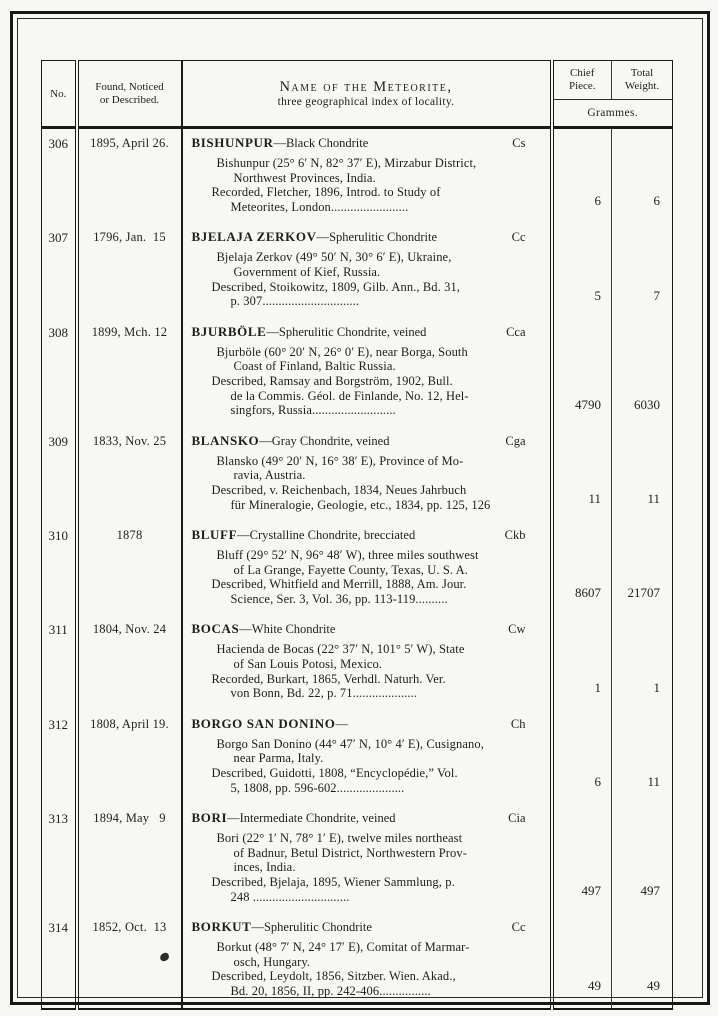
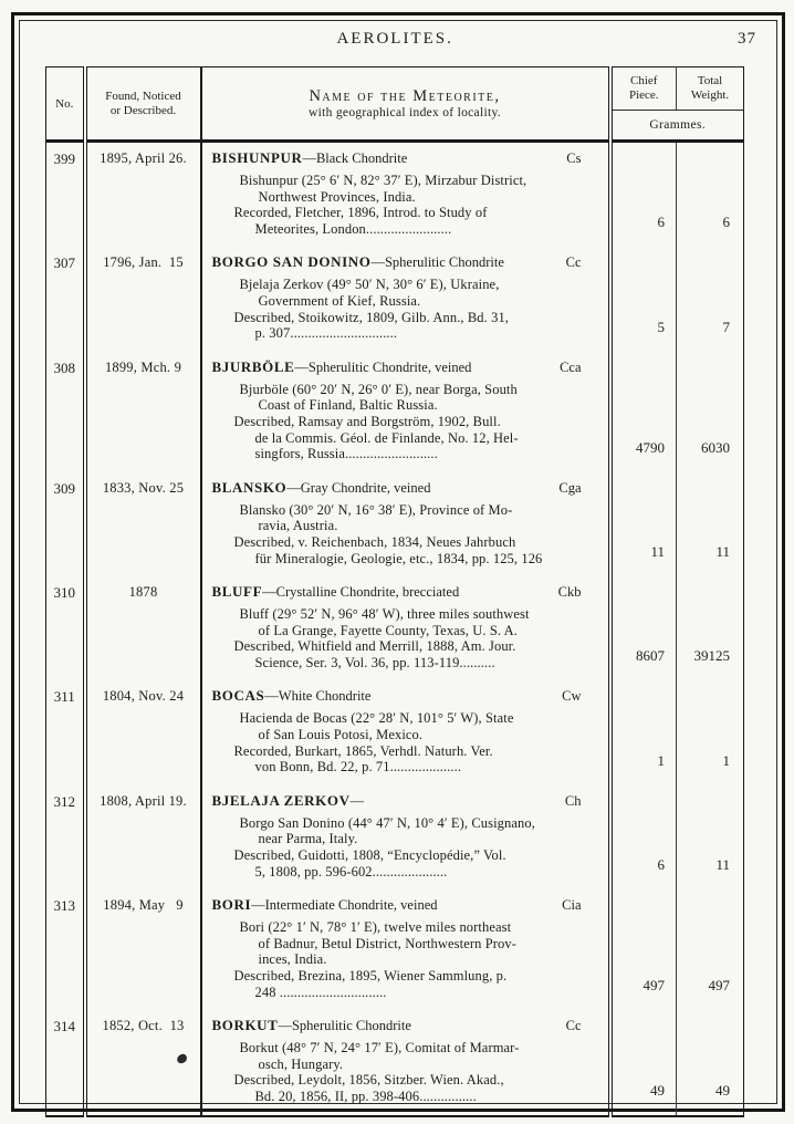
+ AEROLITES.
+ 37
- No.	Found, Noticed or Described.	Name of the Meteorite, three geographical index of locality.	Chief Piece.	Total Weight.
+ No.	Found, Noticed or Described.	Name of the Meteorite, with geographical index of locality.	Chief Piece.	Total Weight.
  Grammes.
- 306	1895, April 26.	BISHUNPUR—Black Chondrite Cs Bishunpur (25° 6′ N, 82° 37′ E), Mirzabur District, Northwest Provinces, India. Recorded, Fletcher, 1896, Introd. to Study of Meteorites, London........................	6	6
+ 399	1895, April 26.	BISHUNPUR—Black Chondrite Cs Bishunpur (25° 6′ N, 82° 37′ E), Mirzabur District, Northwest Provinces, India. Recorded, Fletcher, 1896, Introd. to Study of Meteorites, London........................	6	6
- 307	1796, Jan. 15	BJELAJA ZERKOV—Spherulitic Chondrite Cc Bjelaja Zerkov (49° 50′ N, 30° 6′ E), Ukraine, Government of Kief, Russia. Described, Stoikowitz, 1809, Gilb. Ann., Bd. 31, p. 307..............................	5	7
+ 307	1796, Jan. 15	BORGO SAN DONINO—Spherulitic Chondrite Cc Bjelaja Zerkov (49° 50′ N, 30° 6′ E), Ukraine, Government of Kief, Russia. Described, Stoikowitz, 1809, Gilb. Ann., Bd. 31, p. 307..............................	5	7
- 308	1899, Mch. 12	BJURBÖLE—Spherulitic Chondrite, veined Cca Bjurböle (60° 20′ N, 26° 0′ E), near Borga, South Coast of Finland, Baltic Russia. Described, Ramsay and Borgström, 1902, Bull. de la Commis. Géol. de Finlande, No. 12, Hel- singfors, Russia..........................	4790	6030
+ 308	1899, Mch. 9	BJURBÖLE—Spherulitic Chondrite, veined Cca Bjurböle (60° 20′ N, 26° 0′ E), near Borga, South Coast of Finland, Baltic Russia. Described, Ramsay and Borgström, 1902, Bull. de la Commis. Géol. de Finlande, No. 12, Hel- singfors, Russia..........................	4790	6030
- 309	1833, Nov. 25	BLANSKO—Gray Chondrite, veined Cga Blansko (49° 20′ N, 16° 38′ E), Province of Mo- ravia, Austria. Described, v. Reichenbach, 1834, Neues Jahrbuch für Mineralogie, Geologie, etc., 1834, pp. 125, 126	11	11
+ 309	1833, Nov. 25	BLANSKO—Gray Chondrite, veined Cga Blansko (30° 20′ N, 16° 38′ E), Province of Mo- ravia, Austria. Described, v. Reichenbach, 1834, Neues Jahrbuch für Mineralogie, Geologie, etc., 1834, pp. 125, 126	11	11
- 310	1878	BLUFF—Crystalline Chondrite, brecciated Ckb Bluff (29° 52′ N, 96° 48′ W), three miles southwest of La Grange, Fayette County, Texas, U. S. A. Described, Whitfield and Merrill, 1888, Am. Jour. Science, Ser. 3, Vol. 36, pp. 113-119..........	8607	21707
+ 310	1878	BLUFF—Crystalline Chondrite, brecciated Ckb Bluff (29° 52′ N, 96° 48′ W), three miles southwest of La Grange, Fayette County, Texas, U. S. A. Described, Whitfield and Merrill, 1888, Am. Jour. Science, Ser. 3, Vol. 36, pp. 113-119..........	8607	39125
- 311	1804, Nov. 24	BOCAS—White Chondrite Cw Hacienda de Bocas (22° 37′ N, 101° 5′ W), State of San Louis Potosi, Mexico. Recorded, Burkart, 1865, Verhdl. Naturh. Ver. von Bonn, Bd. 22, p. 71....................	1	1
+ 311	1804, Nov. 24	BOCAS—White Chondrite Cw Hacienda de Bocas (22° 28′ N, 101° 5′ W), State of San Louis Potosi, Mexico. Recorded, Burkart, 1865, Verhdl. Naturh. Ver. von Bonn, Bd. 22, p. 71....................	1	1
- 312	1808, April 19.	BORGO SAN DONINO— Ch Borgo San Donino (44° 47′ N, 10° 4′ E), Cusignano, near Parma, Italy. Described, Guidotti, 1808, “Encyclopédie,” Vol. 5, 1808, pp. 596-602.....................	6	11
+ 312	1808, April 19.	BJELAJA ZERKOV— Ch Borgo San Donino (44° 47′ N, 10° 4′ E), Cusignano, near Parma, Italy. Described, Guidotti, 1808, “Encyclopédie,” Vol. 5, 1808, pp. 596-602.....................	6	11
- 313	1894, May 9	BORI—Intermediate Chondrite, veined Cia Bori (22° 1′ N, 78° 1′ E), twelve miles northeast of Badnur, Betul District, Northwestern Prov- inces, India. Described, Bjelaja, 1895, Wiener Sammlung, p. 248 ..............................	497	497
+ 313	1894, May 9	BORI—Intermediate Chondrite, veined Cia Bori (22° 1′ N, 78° 1′ E), twelve miles northeast of Badnur, Betul District, Northwestern Prov- inces, India. Described, Brezina, 1895, Wiener Sammlung, p. 248 ..............................	497	497
- 314	1852, Oct. 13	BORKUT—Spherulitic Chondrite Cc Borkut (48° 7′ N, 24° 17′ E), Comitat of Marmar- osch, Hungary. Described, Leydolt, 1856, Sitzber. Wien. Akad., Bd. 20, 1856, II, pp. 242-406................	49	49
+ 314	1852, Oct. 13	BORKUT—Spherulitic Chondrite Cc Borkut (48° 7′ N, 24° 17′ E), Comitat of Marmar- osch, Hungary. Described, Leydolt, 1856, Sitzber. Wien. Akad., Bd. 20, 1856, II, pp. 398-406................	49	49
